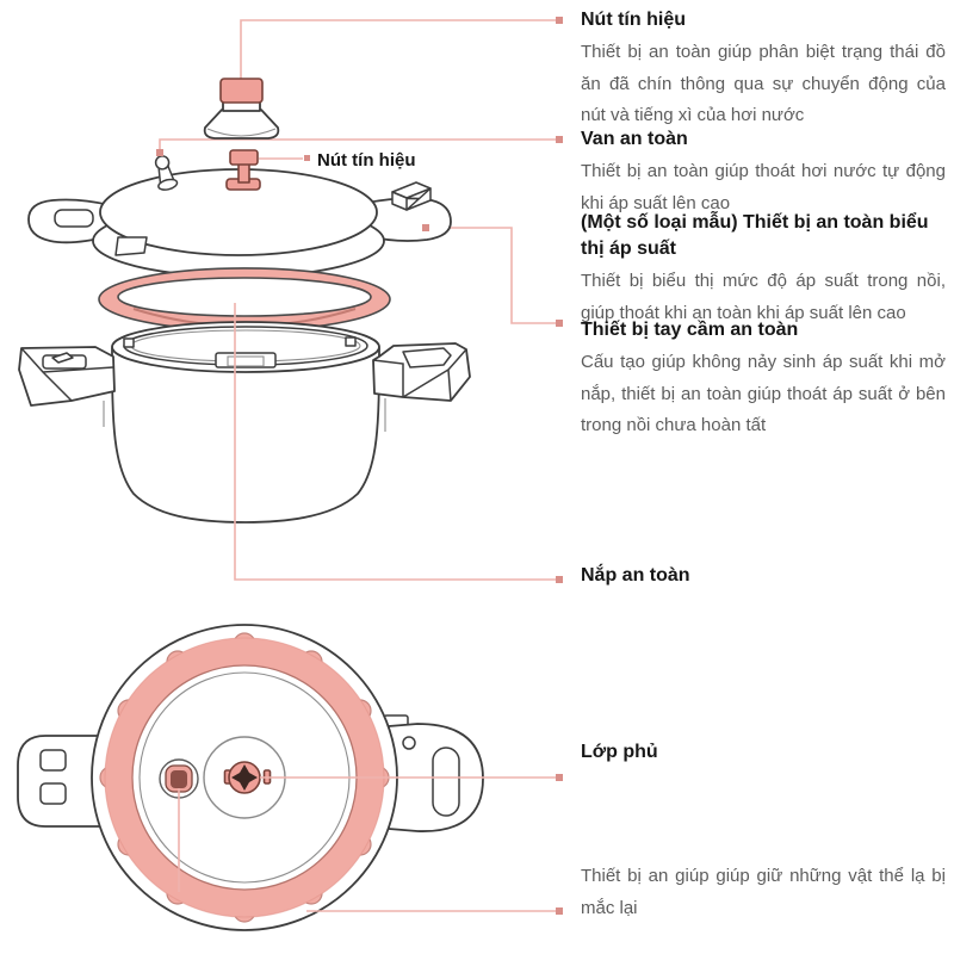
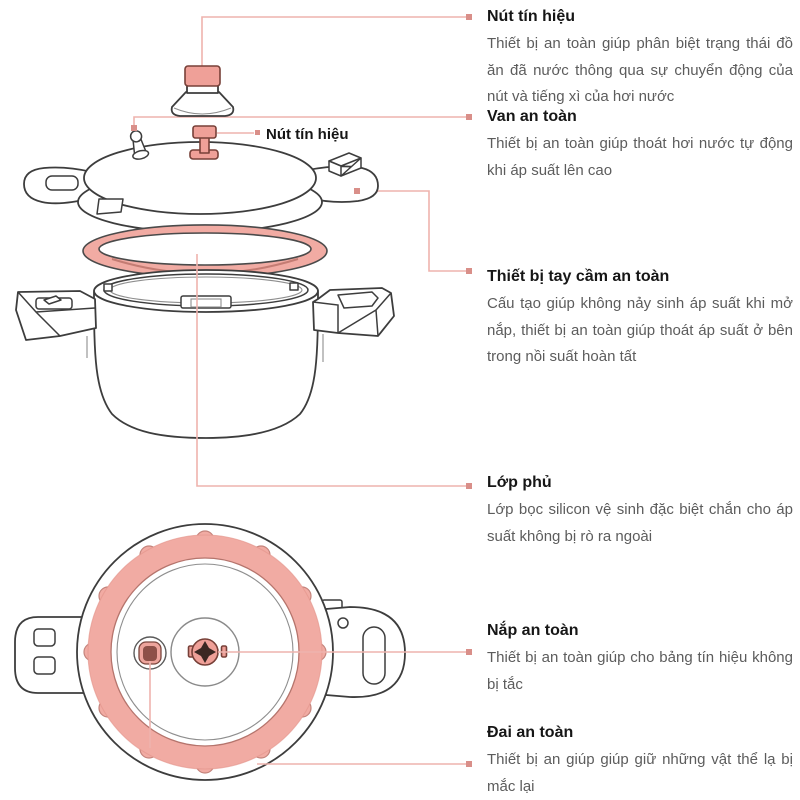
  Nút tín hiệu
  Nút tín hiệu
- Thiết bị an toàn giúp phân biệt trạng thái đồ ăn đã chín thông qua sự chuyển động của nút và tiếng xì của hơi nước
+ Thiết bị an toàn giúp phân biệt trạng thái đồ ăn đã nước thông qua sự chuyển động của nút và tiếng xì của hơi nước
  Van an toàn
  Thiết bị an toàn giúp thoát hơi nước tự động khi áp suất lên cao
- (Một số loại mẫu) Thiết bị an toàn biểu thị áp suất
- Thiết bị biểu thị mức độ áp suất trong nồi, giúp thoát khi an toàn khi áp suất lên cao
  Thiết bị tay cầm an toàn
- Cấu tạo giúp không nảy sinh áp suất khi mở nắp, thiết bị an toàn giúp thoát áp suất ở bên trong nồi chưa hoàn tất
+ Cấu tạo giúp không nảy sinh áp suất khi mở nắp, thiết bị an toàn giúp thoát áp suất ở bên trong nồi suất hoàn tất
- Nắp an toàn
+ Lớp phủ
+ Lớp bọc silicon vệ sinh đặc biệt chắn cho áp suất không bị rò ra ngoài
- Lớp phủ
+ Nắp an toàn
+ Thiết bị an toàn giúp cho bảng tín hiệu không bị tắc
+ Đai an toàn
  Thiết bị an giúp giúp giữ những vật thể lạ bị mắc lại
